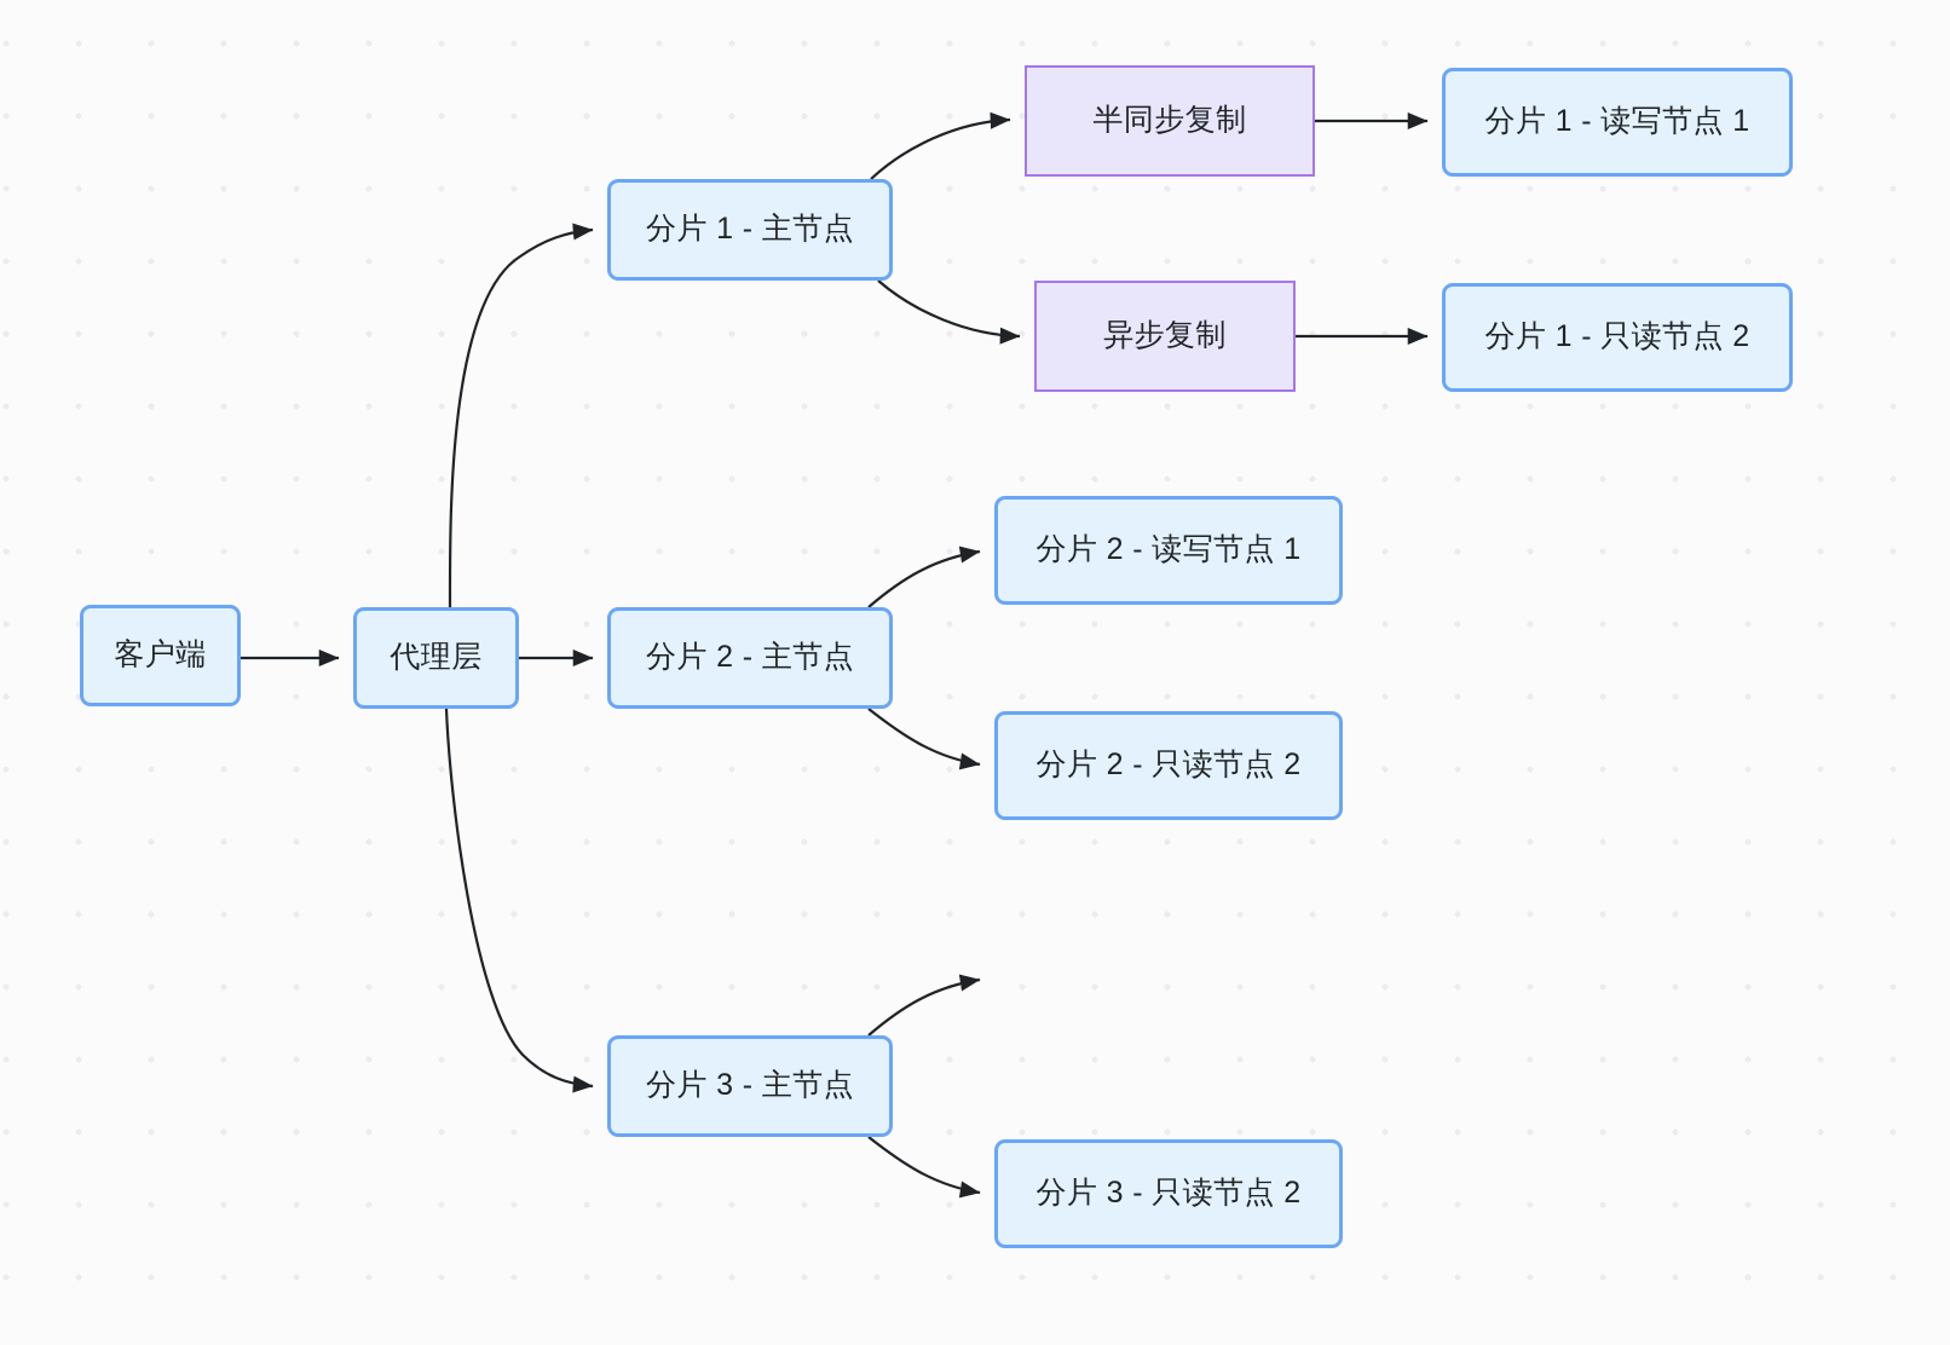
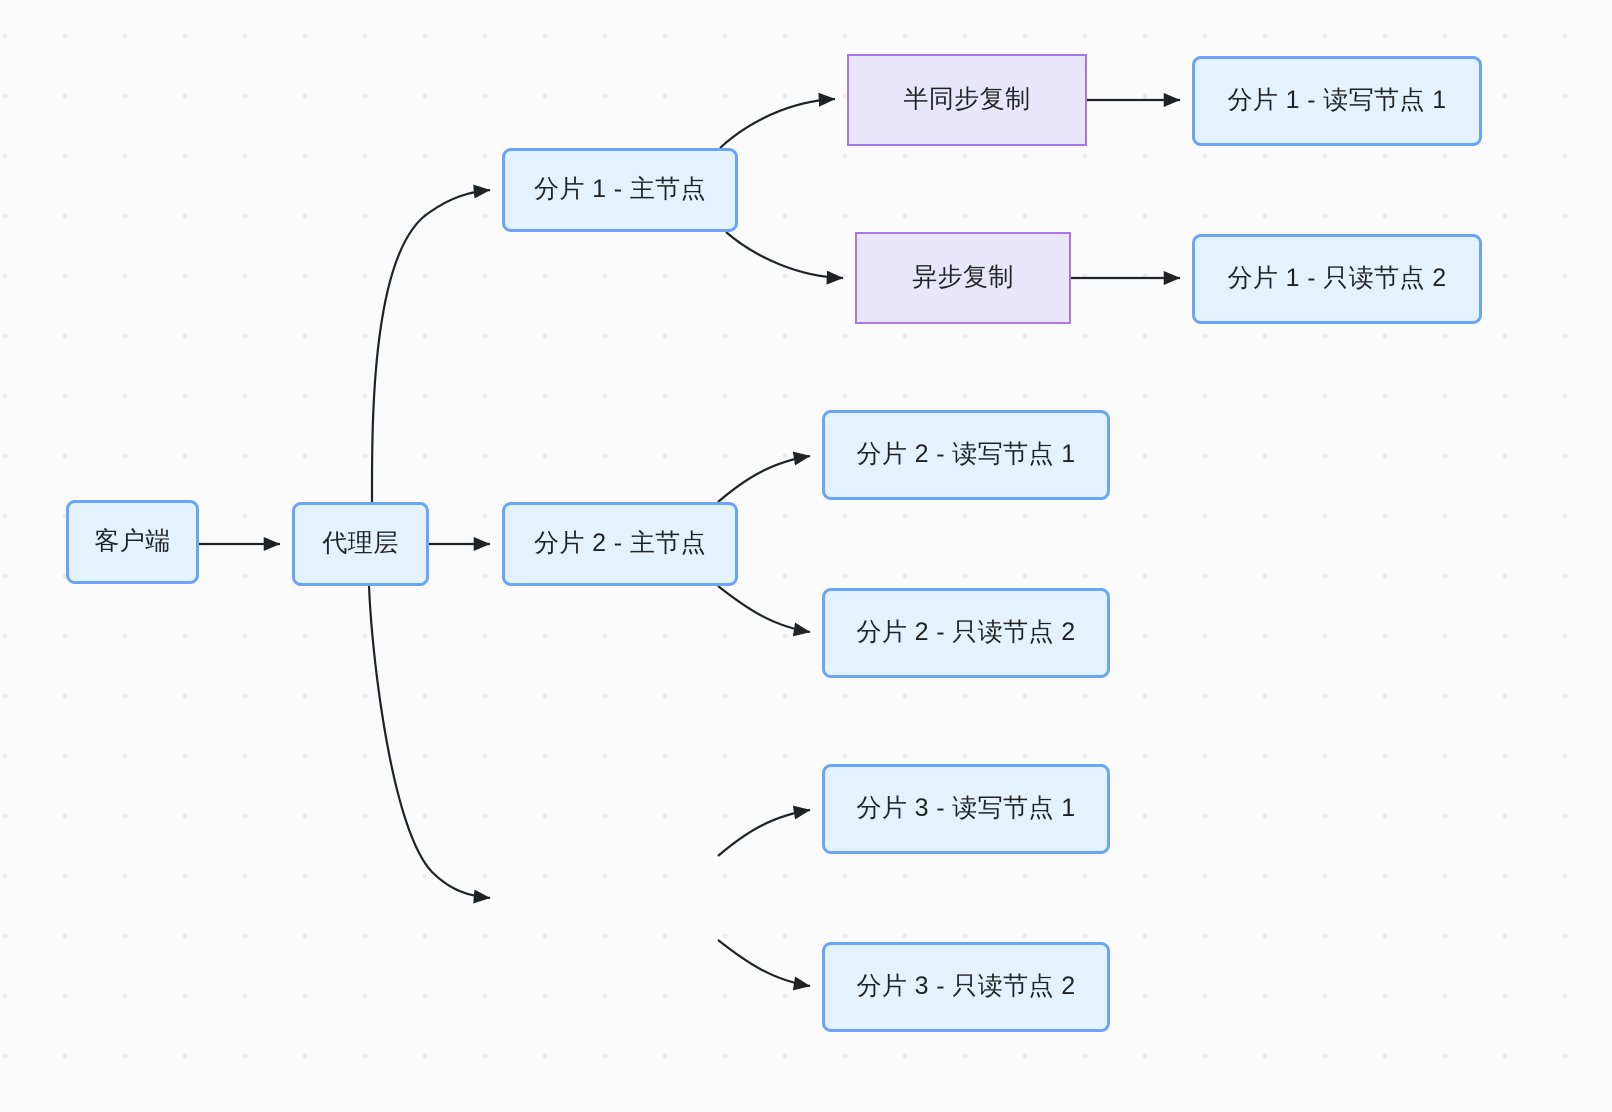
  客户端
  代理层
  分片 1 - 主节点
  分片 2 - 主节点
- 分片 3 - 主节点
  半同步复制
  异步复制
  分片 1 - 读写节点 1
  分片 1 - 只读节点 2
  分片 2 - 读写节点 1
  分片 2 - 只读节点 2
+ 分片 3 - 读写节点 1
  分片 3 - 只读节点 2
